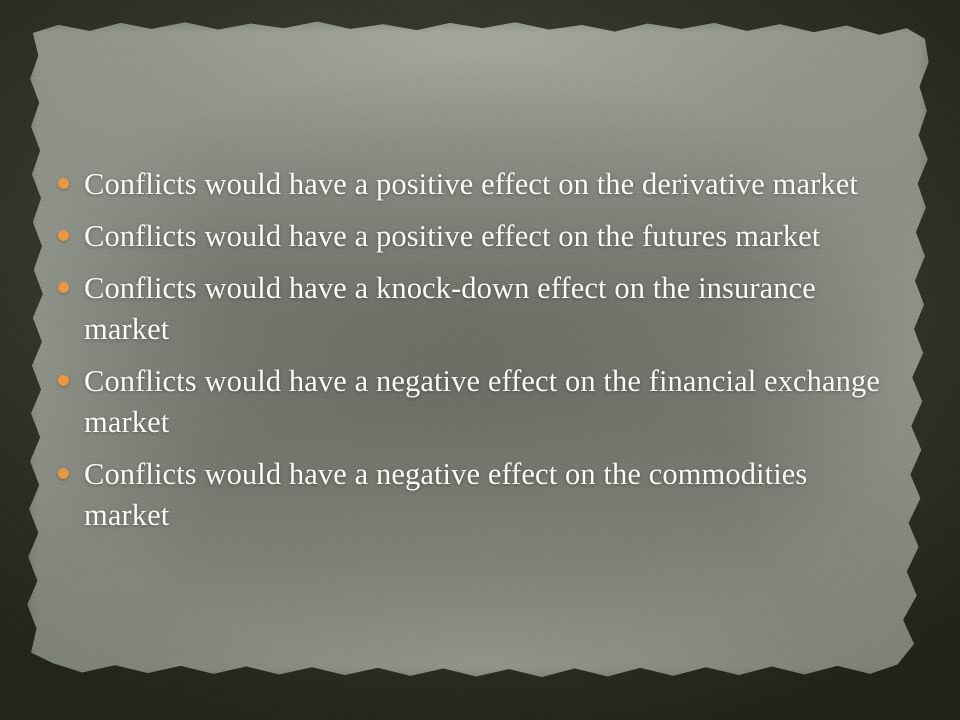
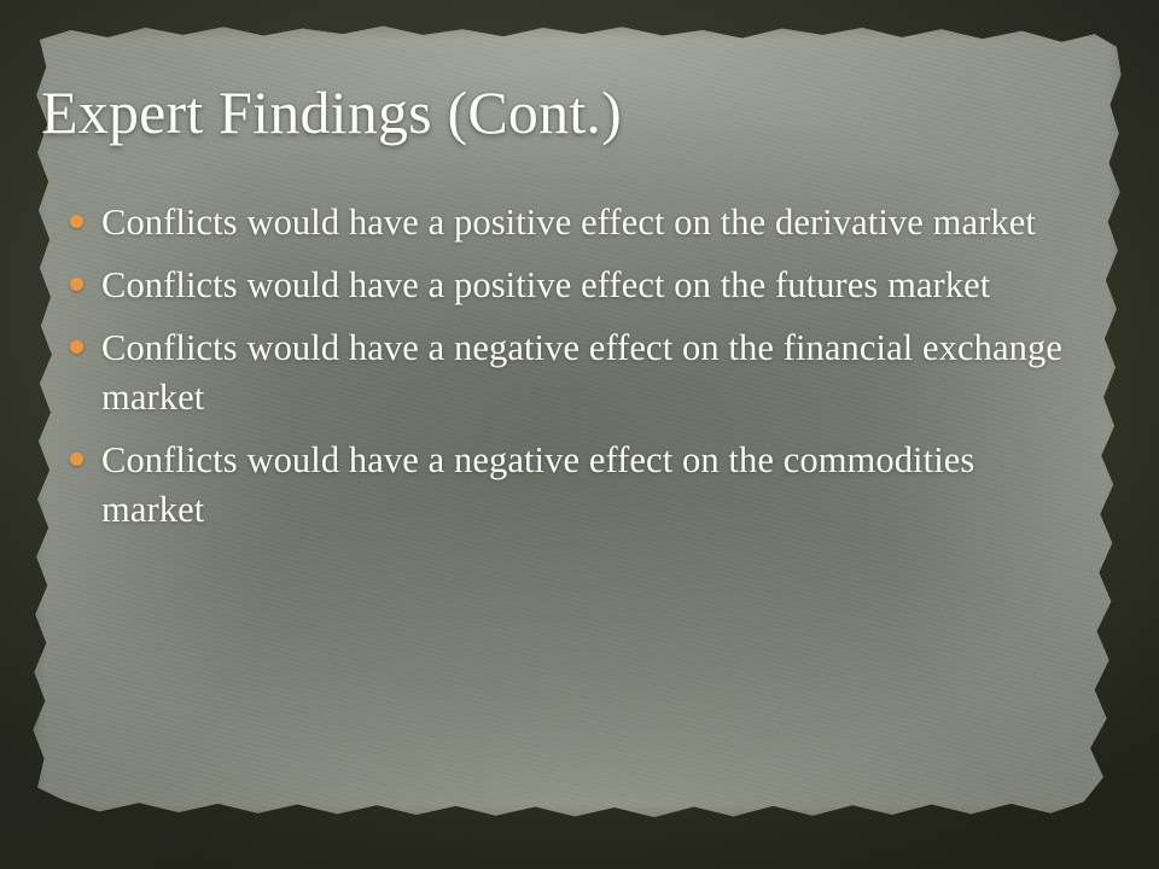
+ Expert Findings (Cont.)
  Conflicts would have a positive effect on the derivative market
  Conflicts would have a positive effect on the futures market
- Conflicts would have a knock-down effect on the insurance market
  Conflicts would have a negative effect on the financial exchange market
  Conflicts would have a negative effect on the commodities market
